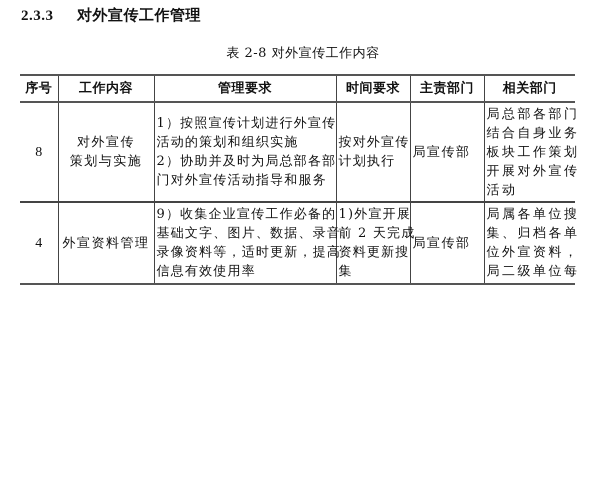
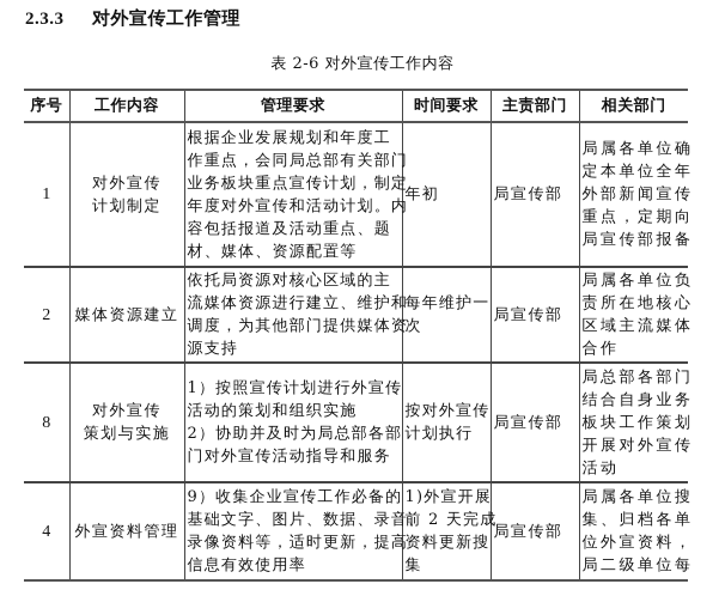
  2.3.3 对外宣传工作管理
- 表 2-8 对外宣传工作内容
+ 表 2-6 对外宣传工作内容
  序号	工作内容	管理要求	时间要求	主责部门	相关部门
+ 1	对外宣传 计划制定	根据企业发展规划和年度工 作重点，会同局总部有关部门 业务板块重点宣传计划，制定 年度对外宣传和活动计划。内 容包括报道及活动重点、题 材、媒体、资源配置等	年初	局宣传部	局属各单位确 定本单位全年 外部新闻宣传 重点，定期向 局宣传部报备
+ 2	媒体资源建立	依托局资源对核心区域的主 流媒体资源进行建立、维护和 调度，为其他部门提供媒体资 源支持	每年维护一 次	局宣传部	局属各单位负 责所在地核心 区域主流媒体 合作
  8	对外宣传 策划与实施	1）按照宣传计划进行外宣传 活动的策划和组织实施 2）协助并及时为局总部各部 门对外宣传活动指导和服务	按对外宣传 计划执行	局宣传部	局总部各部门 结合自身业务 板块工作策划 开展对外宣传 活动
  4	外宣资料管理	9）收集企业宣传工作必备的 基础文字、图片、数据、录音 录像资料等，适时更新，提高 信息有效使用率	1)外宣开展 前 2 天完成 资料更新搜 集	局宣传部	局属各单位搜 集、归档各单 位外宣资料， 局二级单位每
